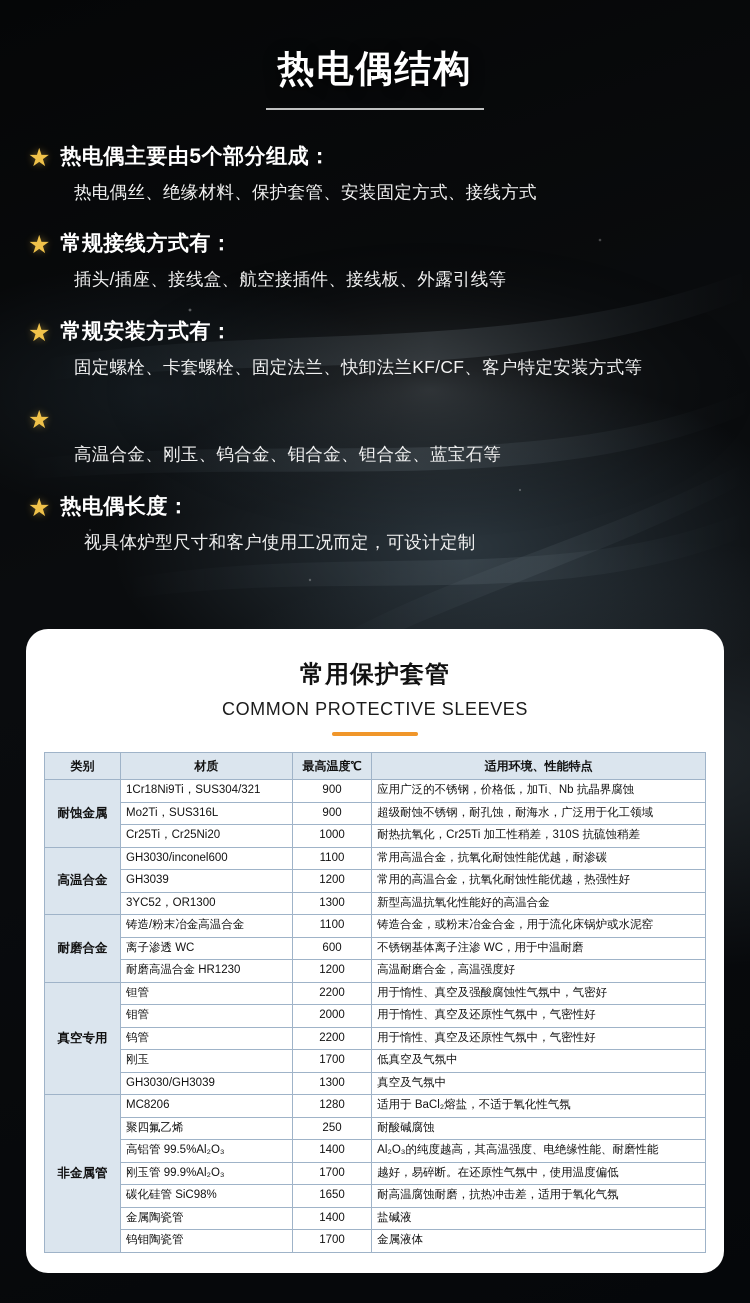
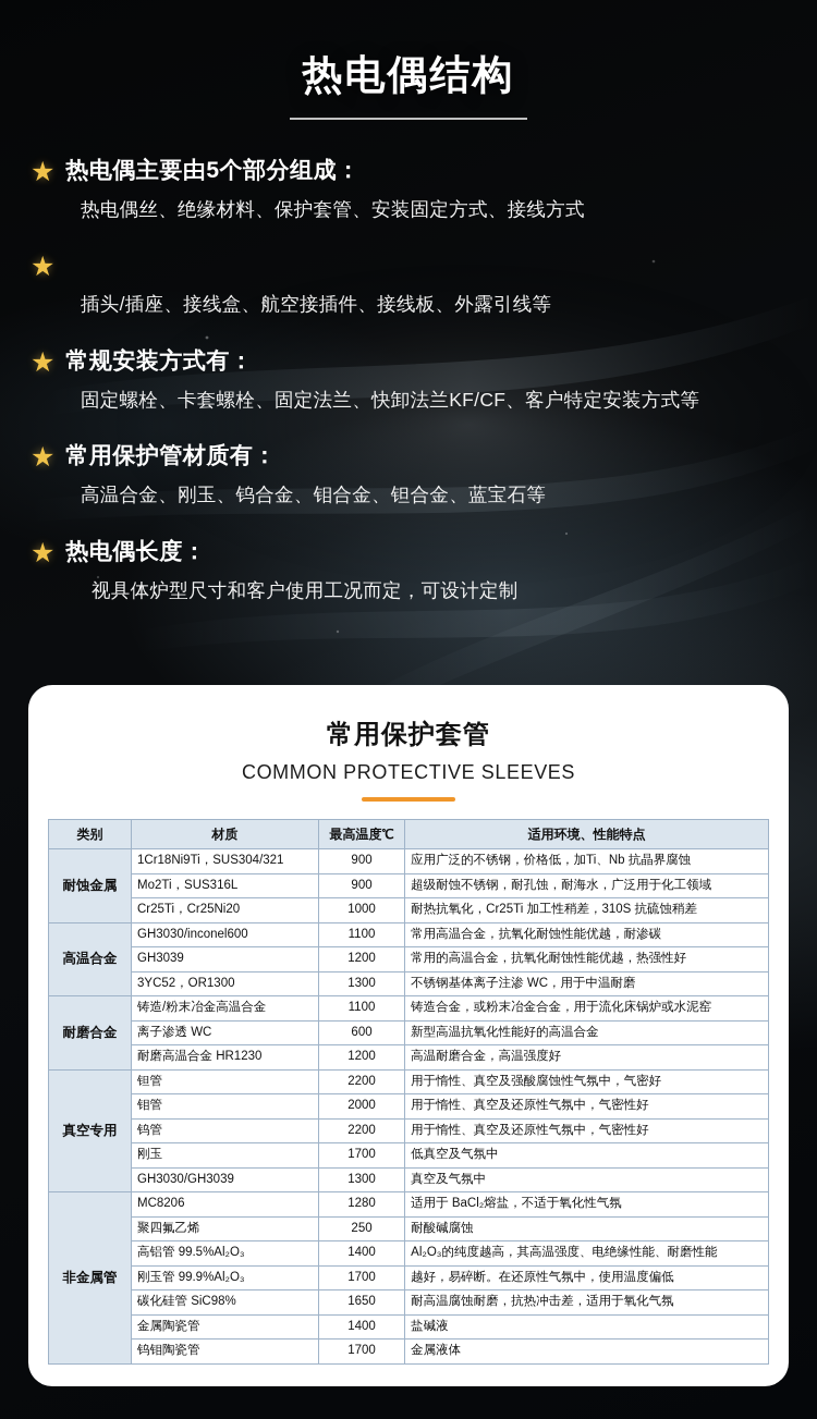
  热电偶结构
  ★
  热电偶主要由5个部分组成：
  热电偶丝、绝缘材料、保护套管、安装固定方式、接线方式
  ★
- 常规接线方式有：
  插头/插座、接线盒、航空接插件、接线板、外露引线等
  ★
  常规安装方式有：
  固定螺栓、卡套螺栓、固定法兰、快卸法兰KF/CF、客户特定安装方式等
  ★
+ 常用保护管材质有：
  高温合金、刚玉、钨合金、钼合金、钽合金、蓝宝石等
  ★
  热电偶长度：
  视具体炉型尺寸和客户使用工况而定，可设计定制
  常用保护套管
  COMMON PROTECTIVE SLEEVES
  类别	材质	最高温度℃	适用环境、性能特点
  耐蚀金属	1Cr18Ni9Ti，SUS304/321	900	应用广泛的不锈钢，价格低，加Ti、Nb 抗晶界腐蚀
  Mo2Ti，SUS316L	900	超级耐蚀不锈钢，耐孔蚀，耐海水，广泛用于化工领域
  Cr25Ti，Cr25Ni20	1000	耐热抗氧化，Cr25Ti 加工性稍差，310S 抗硫蚀稍差
  高温合金	GH3030/inconel600	1100	常用高温合金，抗氧化耐蚀性能优越，耐渗碳
  GH3039	1200	常用的高温合金，抗氧化耐蚀性能优越，热强性好
- 3YC52，OR1300	1300	新型高温抗氧化性能好的高温合金
+ 3YC52，OR1300	1300	不锈钢基体离子注渗 WC，用于中温耐磨
  耐磨合金	铸造/粉末冶金高温合金	1100	铸造合金，或粉末冶金合金，用于流化床锅炉或水泥窑
- 离子渗透 WC	600	不锈钢基体离子注渗 WC，用于中温耐磨
+ 离子渗透 WC	600	新型高温抗氧化性能好的高温合金
  耐磨高温合金 HR1230	1200	高温耐磨合金，高温强度好
  真空专用	钽管	2200	用于惰性、真空及强酸腐蚀性气氛中，气密好
  钼管	2000	用于惰性、真空及还原性气氛中，气密性好
  钨管	2200	用于惰性、真空及还原性气氛中，气密性好
  刚玉	1700	低真空及气氛中
  GH3030/GH3039	1300	真空及气氛中
  非金属管	MC8206	1280	适用于 BaCl₂熔盐，不适于氧化性气氛
  聚四氟乙烯	250	耐酸碱腐蚀
  高铝管 99.5%Al₂O₃	1400	Al₂O₃的纯度越高，其高温强度、电绝缘性能、耐磨性能
  刚玉管 99.9%Al₂O₃	1700	越好，易碎断。在还原性气氛中，使用温度偏低
  碳化硅管 SiC98%	1650	耐高温腐蚀耐磨，抗热冲击差，适用于氧化气氛
  金属陶瓷管	1400	盐碱液
  钨钼陶瓷管	1700	金属液体
